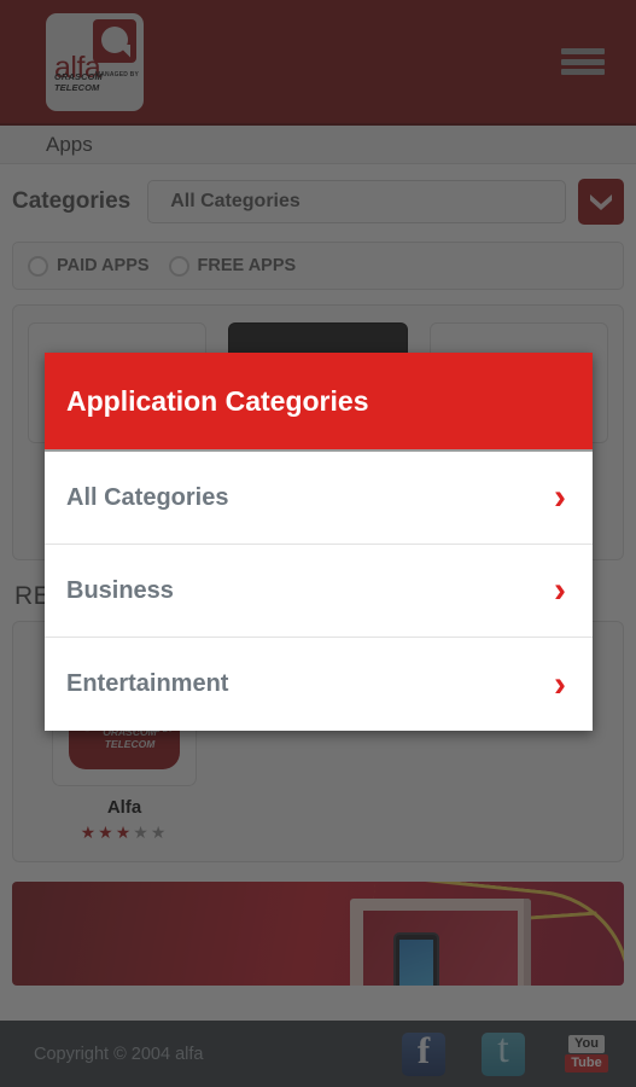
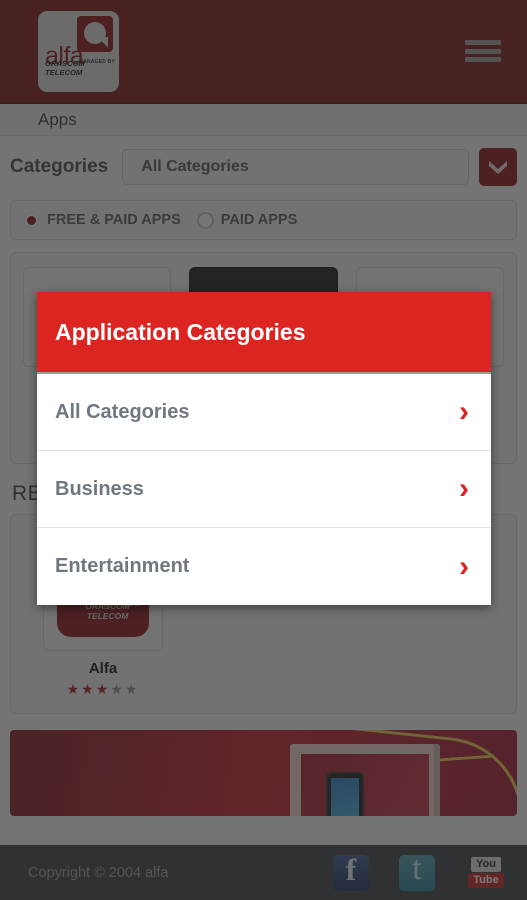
  alfa
  ORASCOM TELECOM
  Apps
  Categories
  All Categories
+ FREE & PAID APPS
  PAID APPS
- FREE APPS
  RE
  ORASCOM TELECOM
  Alfa
  ★★★★★
  Copyright © 2004 alfa
  You
  Tube
  Application Categories
  All Categories
  ›
  Business
  ›
  Entertainment
  ›
